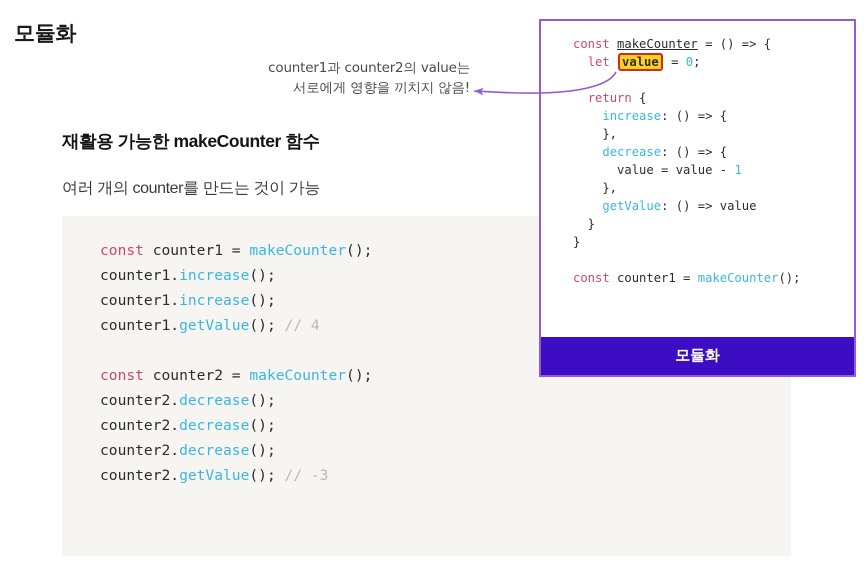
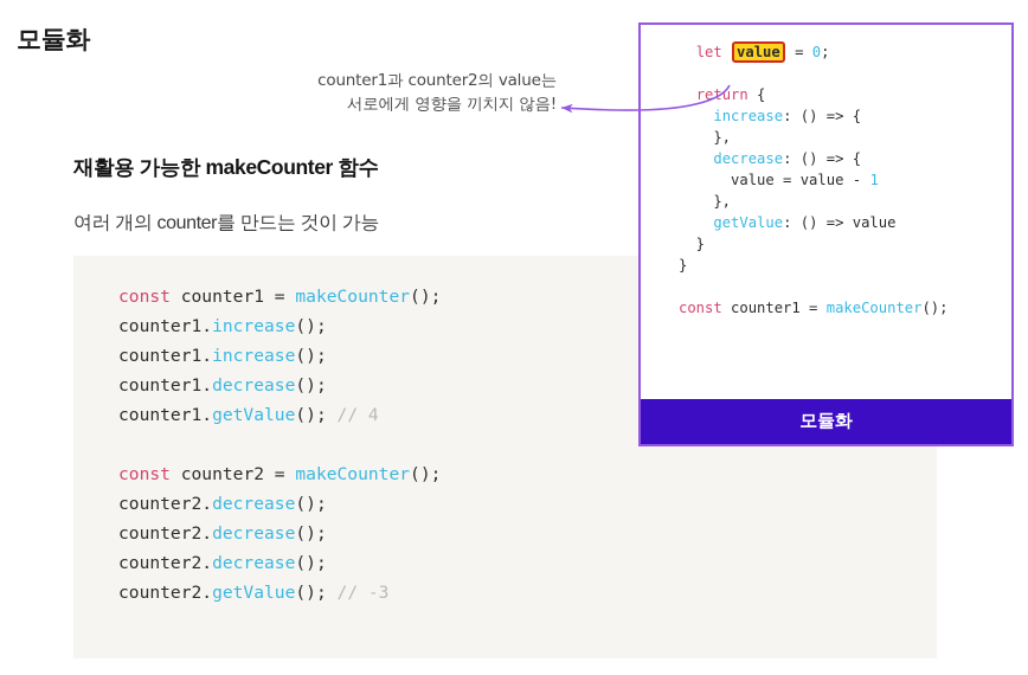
  모듈화
  counter1과 counter2의 value는
  서로에게 영향을 끼치지 않음!
  재활용 가능한 makeCounter 함수
  여러 개의 counter를 만드는 것이 가능
  const counter1 = makeCounter();
  counter1.increase();
  counter1.increase();
+ counter1.decrease();
  counter1.getValue(); // 4
  const counter2 = makeCounter();
  counter2.decrease();
  counter2.decrease();
  counter2.decrease();
  counter2.getValue(); // -3
- const makeCounter = () => {
  let value = 0;
  return {
  increase: () => {
  },
  decrease: () => {
  value = value - 1
  },
  getValue: () => value
  }
  }
  const counter1 = makeCounter();
  모듈화
